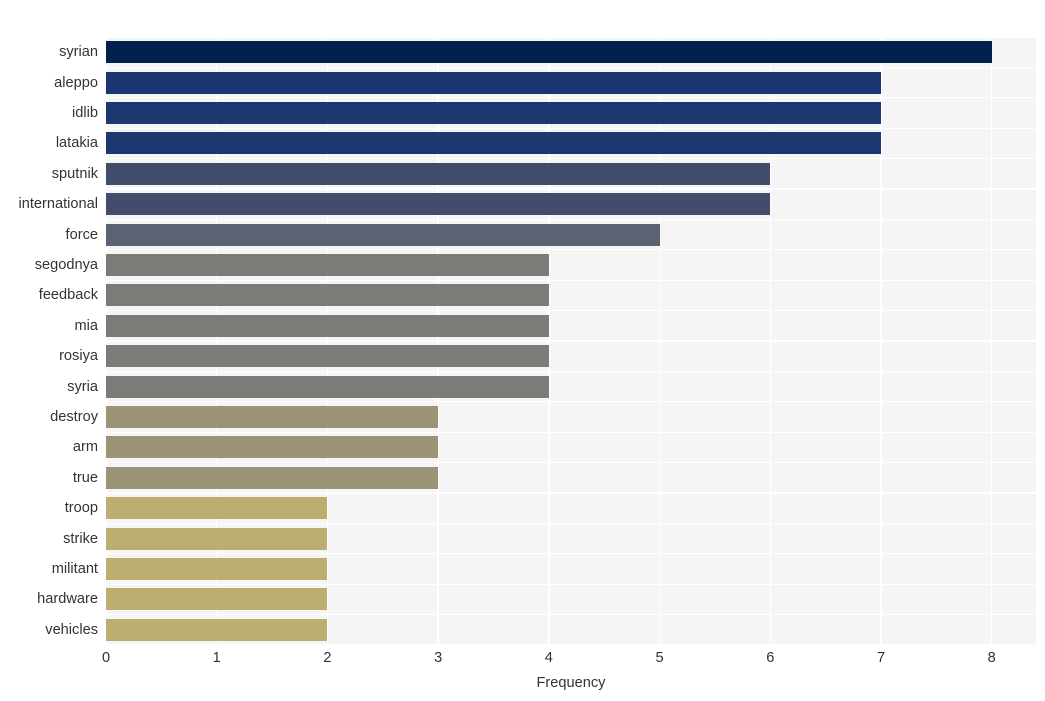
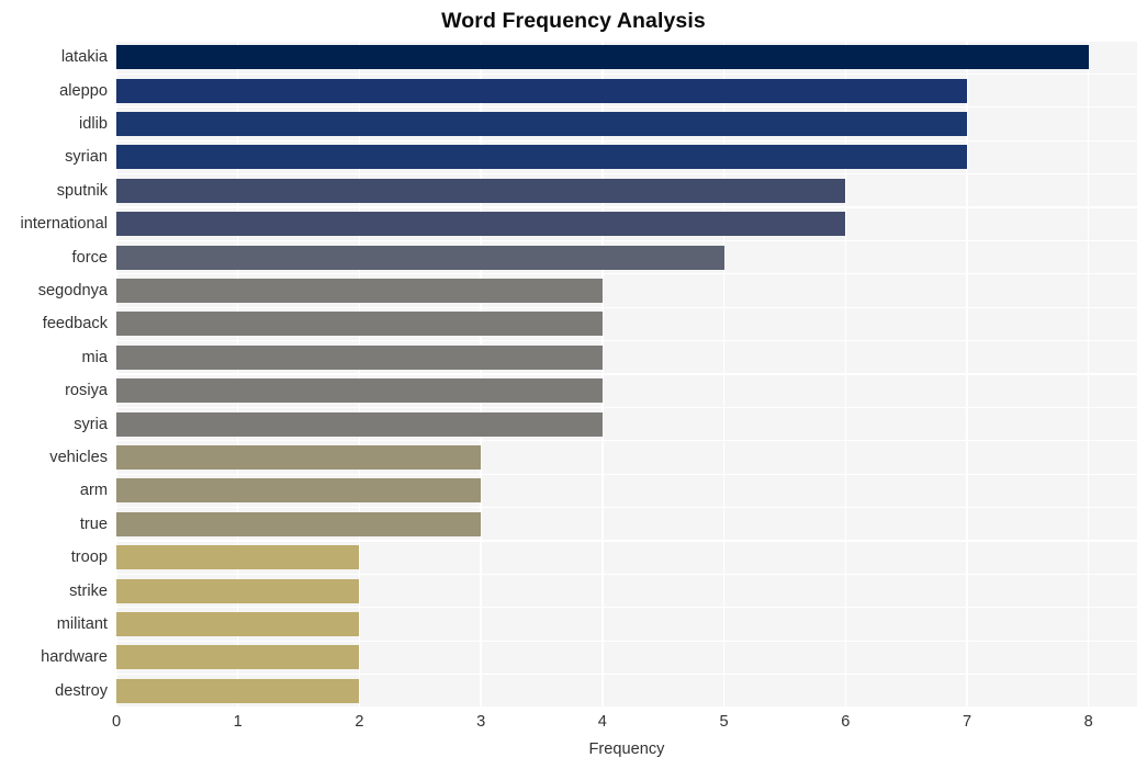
+ Word Frequency Analysis
- syrian
+ latakia
  aleppo
  idlib
- latakia
+ syrian
  sputnik
  international
  force
  segodnya
  feedback
  mia
  rosiya
  syria
- destroy
+ vehicles
  arm
  true
  troop
  strike
  militant
  hardware
- vehicles
+ destroy
  0
  1
  2
  3
  4
  5
  6
  7
  8
  Frequency
